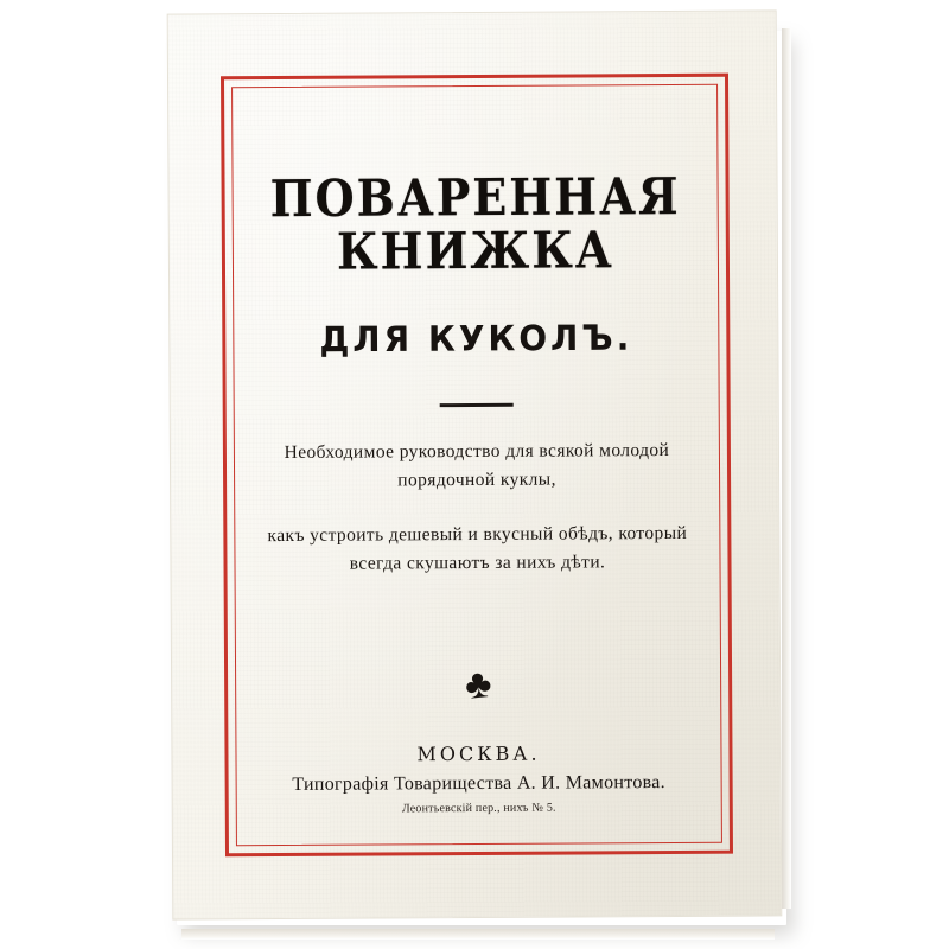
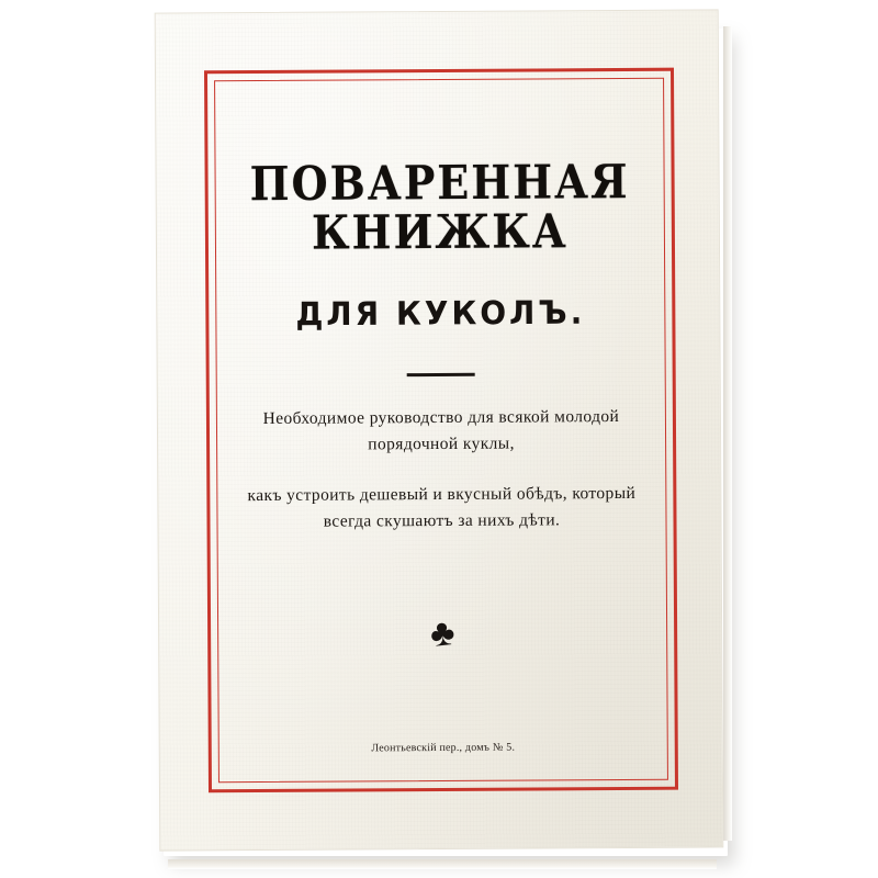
  ПОВАРЕННАЯ КНИЖКА
  ДЛЯ КУКОЛЪ.
  Необходимое руководство для всякой молодой порядочной куклы,
  какъ устроить дешевый и вкусный обѣдъ, который всегда скушаютъ за нихъ дѣти.
- МОСКВА.
- Типографія Товарищества А. И. Мамонтова.
- Леонтьевскій пер., нихъ № 5.
+ Леонтьевскій пер., домъ № 5.
